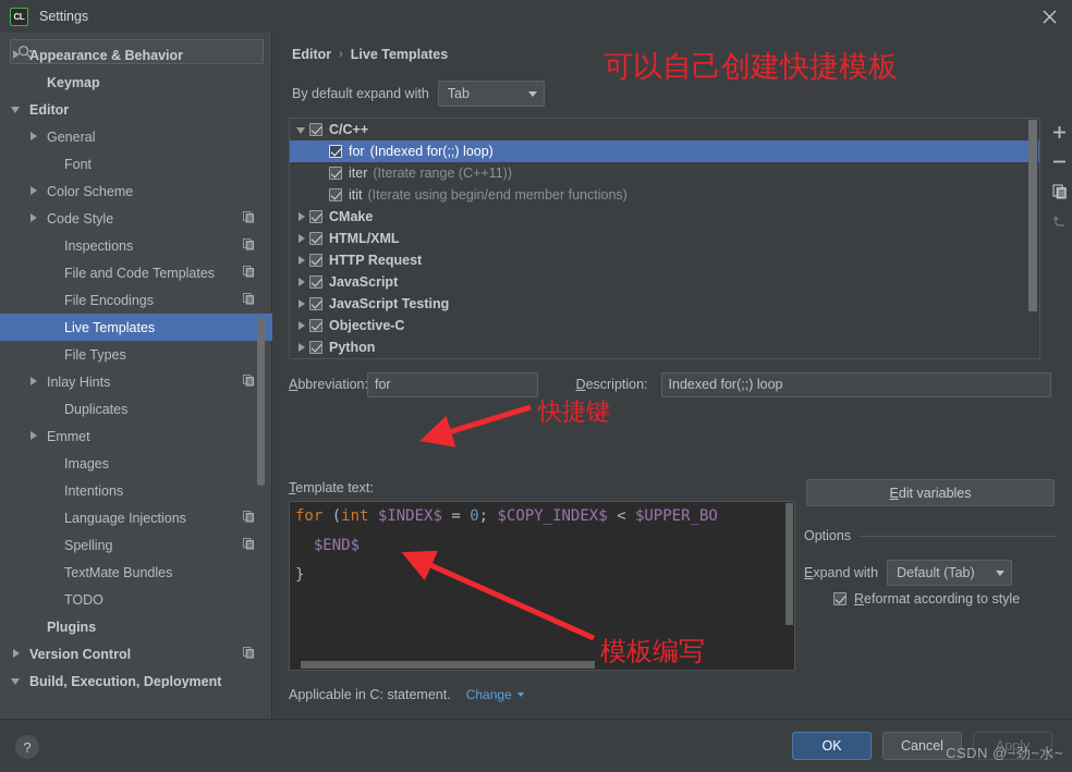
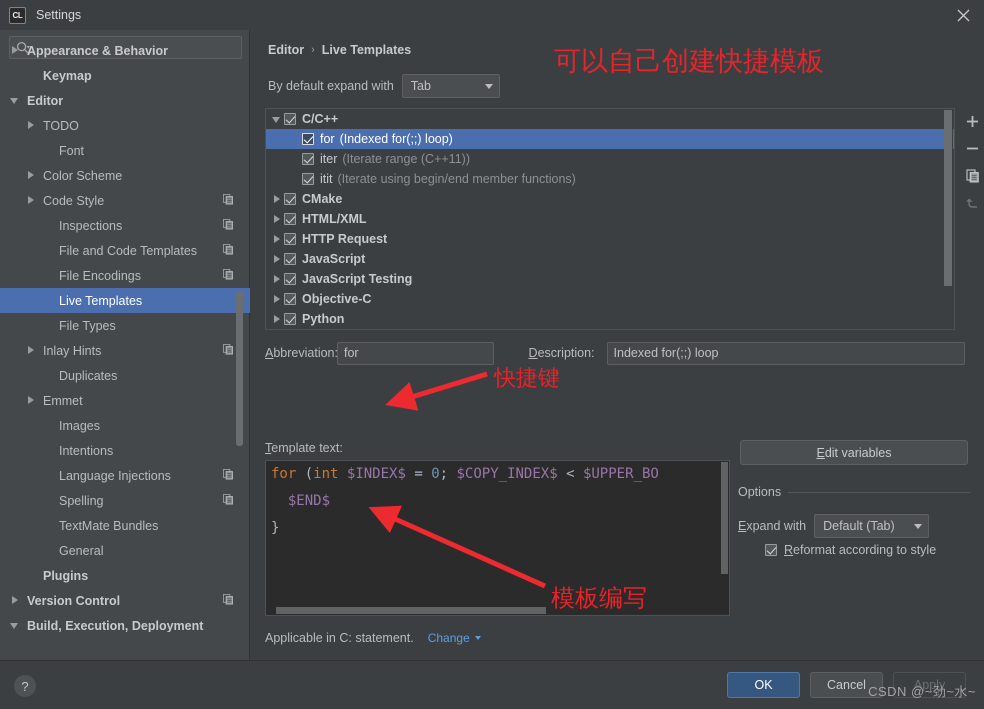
  CL
  Settings
  Appearance & Behavior
  Keymap
  Editor
- General
+ TODO
  Font
  Color Scheme
  Code Style
  Inspections
  File and Code Templates
  File Encodings
  Live Templates
  File Types
  Inlay Hints
  Duplicates
  Emmet
  Images
  Intentions
  Language Injections
  Spelling
  TextMate Bundles
- TODO
+ General
  Plugins
  Version Control
  Build, Execution, Deployment
  Editor
  ›
  Live Templates
  By default expand with
  Tab
  C/C++
  for
  (Indexed for(;;) loop)
  iter
  (Iterate range (C++11))
  itit
  (Iterate using begin/end member functions)
  CMake
  HTML/XML
  HTTP Request
  JavaScript
  JavaScript Testing
  Objective-C
  Python
  Abbreviation
  for
  Description:
  Indexed for(;;) loop
  Template text:
  for (int $INDEX$ = 0; $COPY_INDEX$ < $UPPER_BO
  $END$
  }
  Edit variables
  Options
  Expand with
  Default (Tab)
  Reformat according to style
  Applicable in C: statement.
  Change
  ?
  OK
  Cancel
  Apply
  CSDN @~劲~水~
  可以自己创建快捷模板
  快捷键
  模板编写
